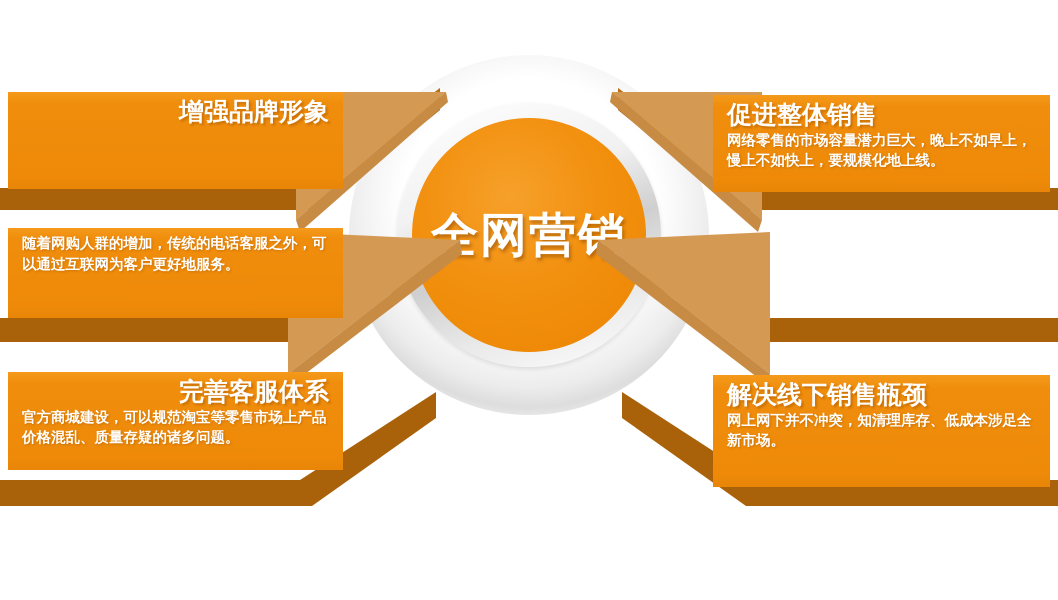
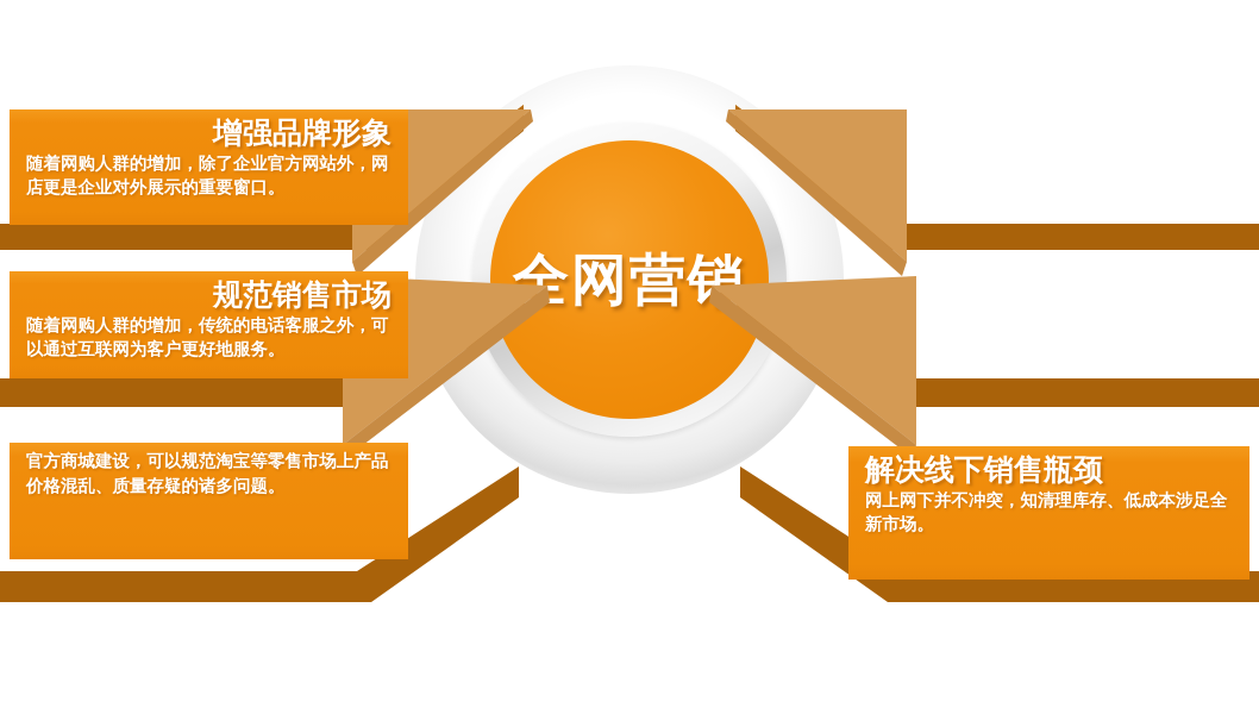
  全网营销
  增强品牌形象
+ 随着网购人群的增加，除了企业官方网站外，网店更是企业对外展示的重要窗口。
+ 规范销售市场
  随着网购人群的增加，传统的电话客服之外，可以通过互联网为客户更好地服务。
- 完善客服体系
  官方商城建设，可以规范淘宝等零售市场上产品价格混乱、质量存疑的诸多问题。
- 促进整体销售
- 网络零售的市场容量潜力巨大，晚上不如早上，慢上不如快上，要规模化地上线。
  解决线下销售瓶颈
  网上网下并不冲突，知清理库存、低成本涉足全新市场。
